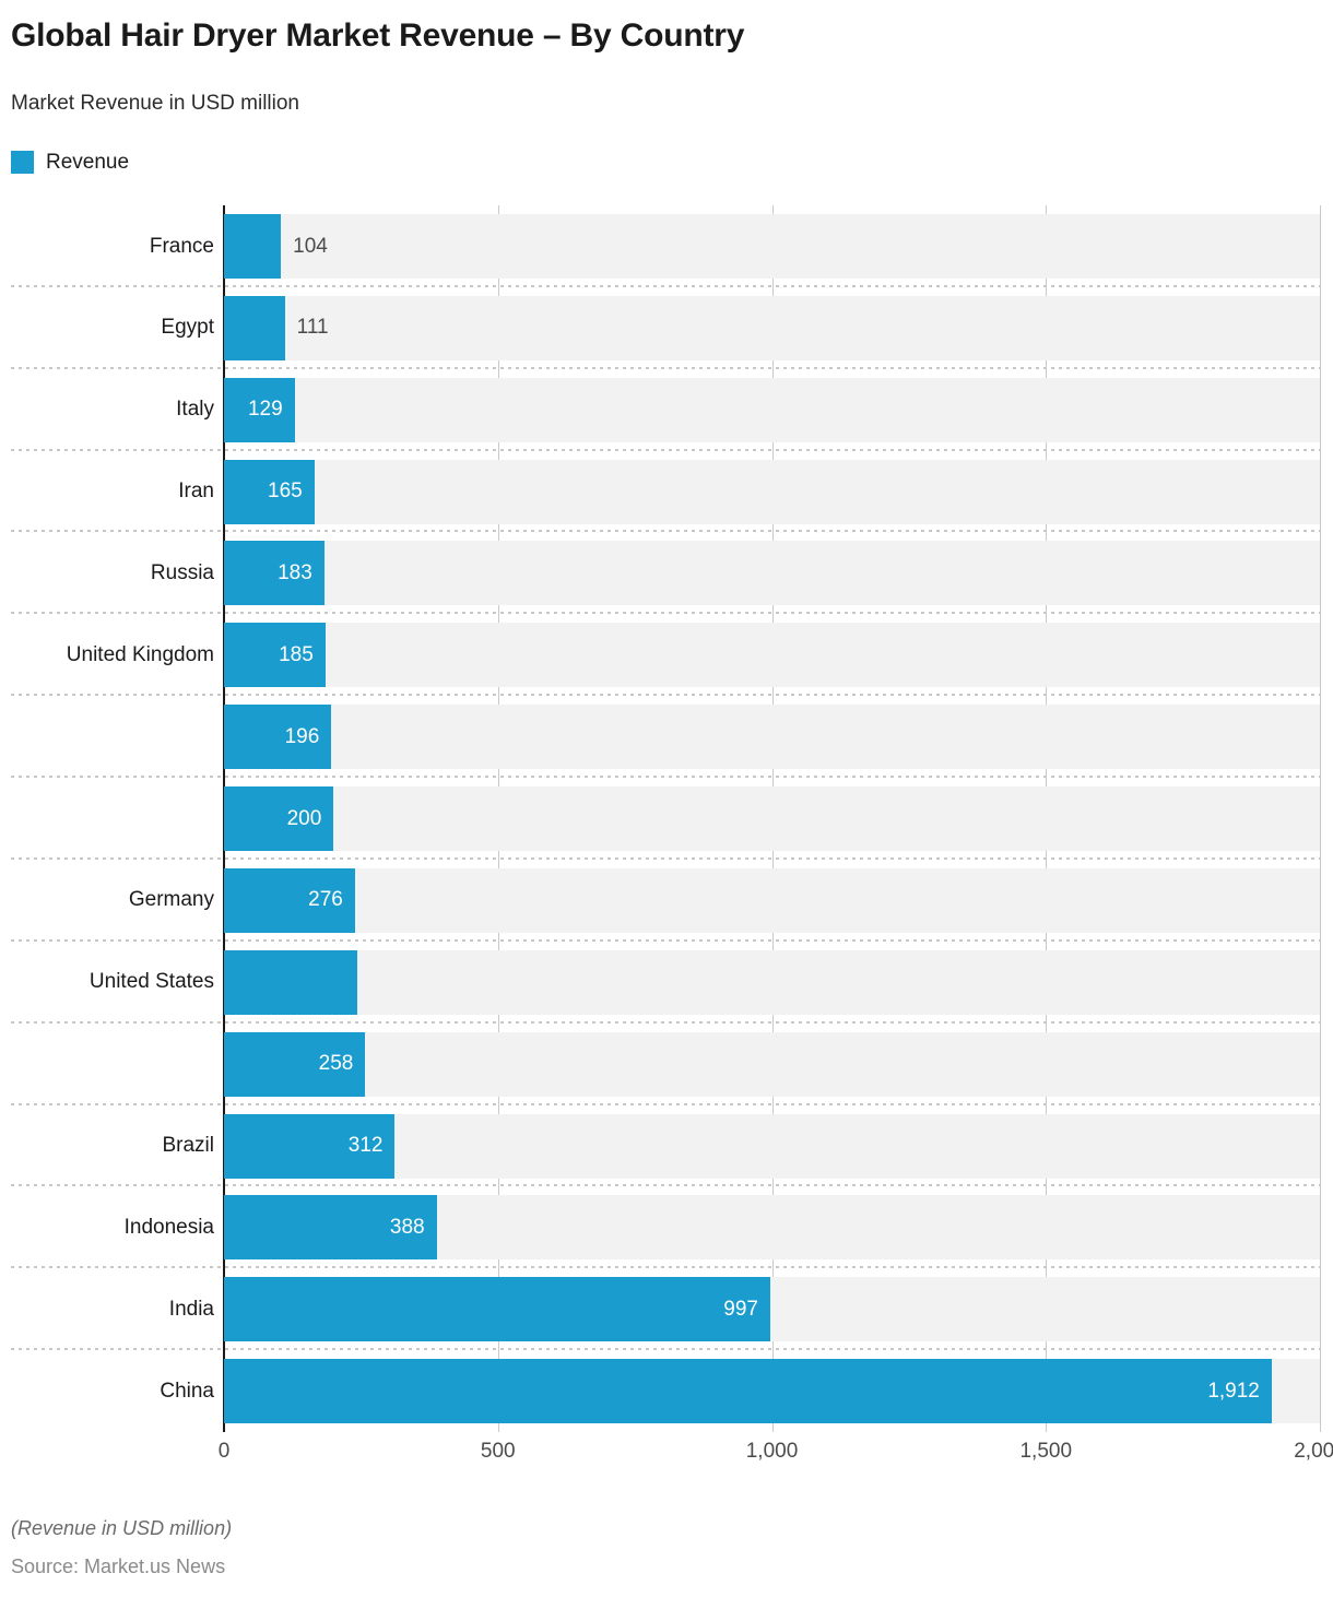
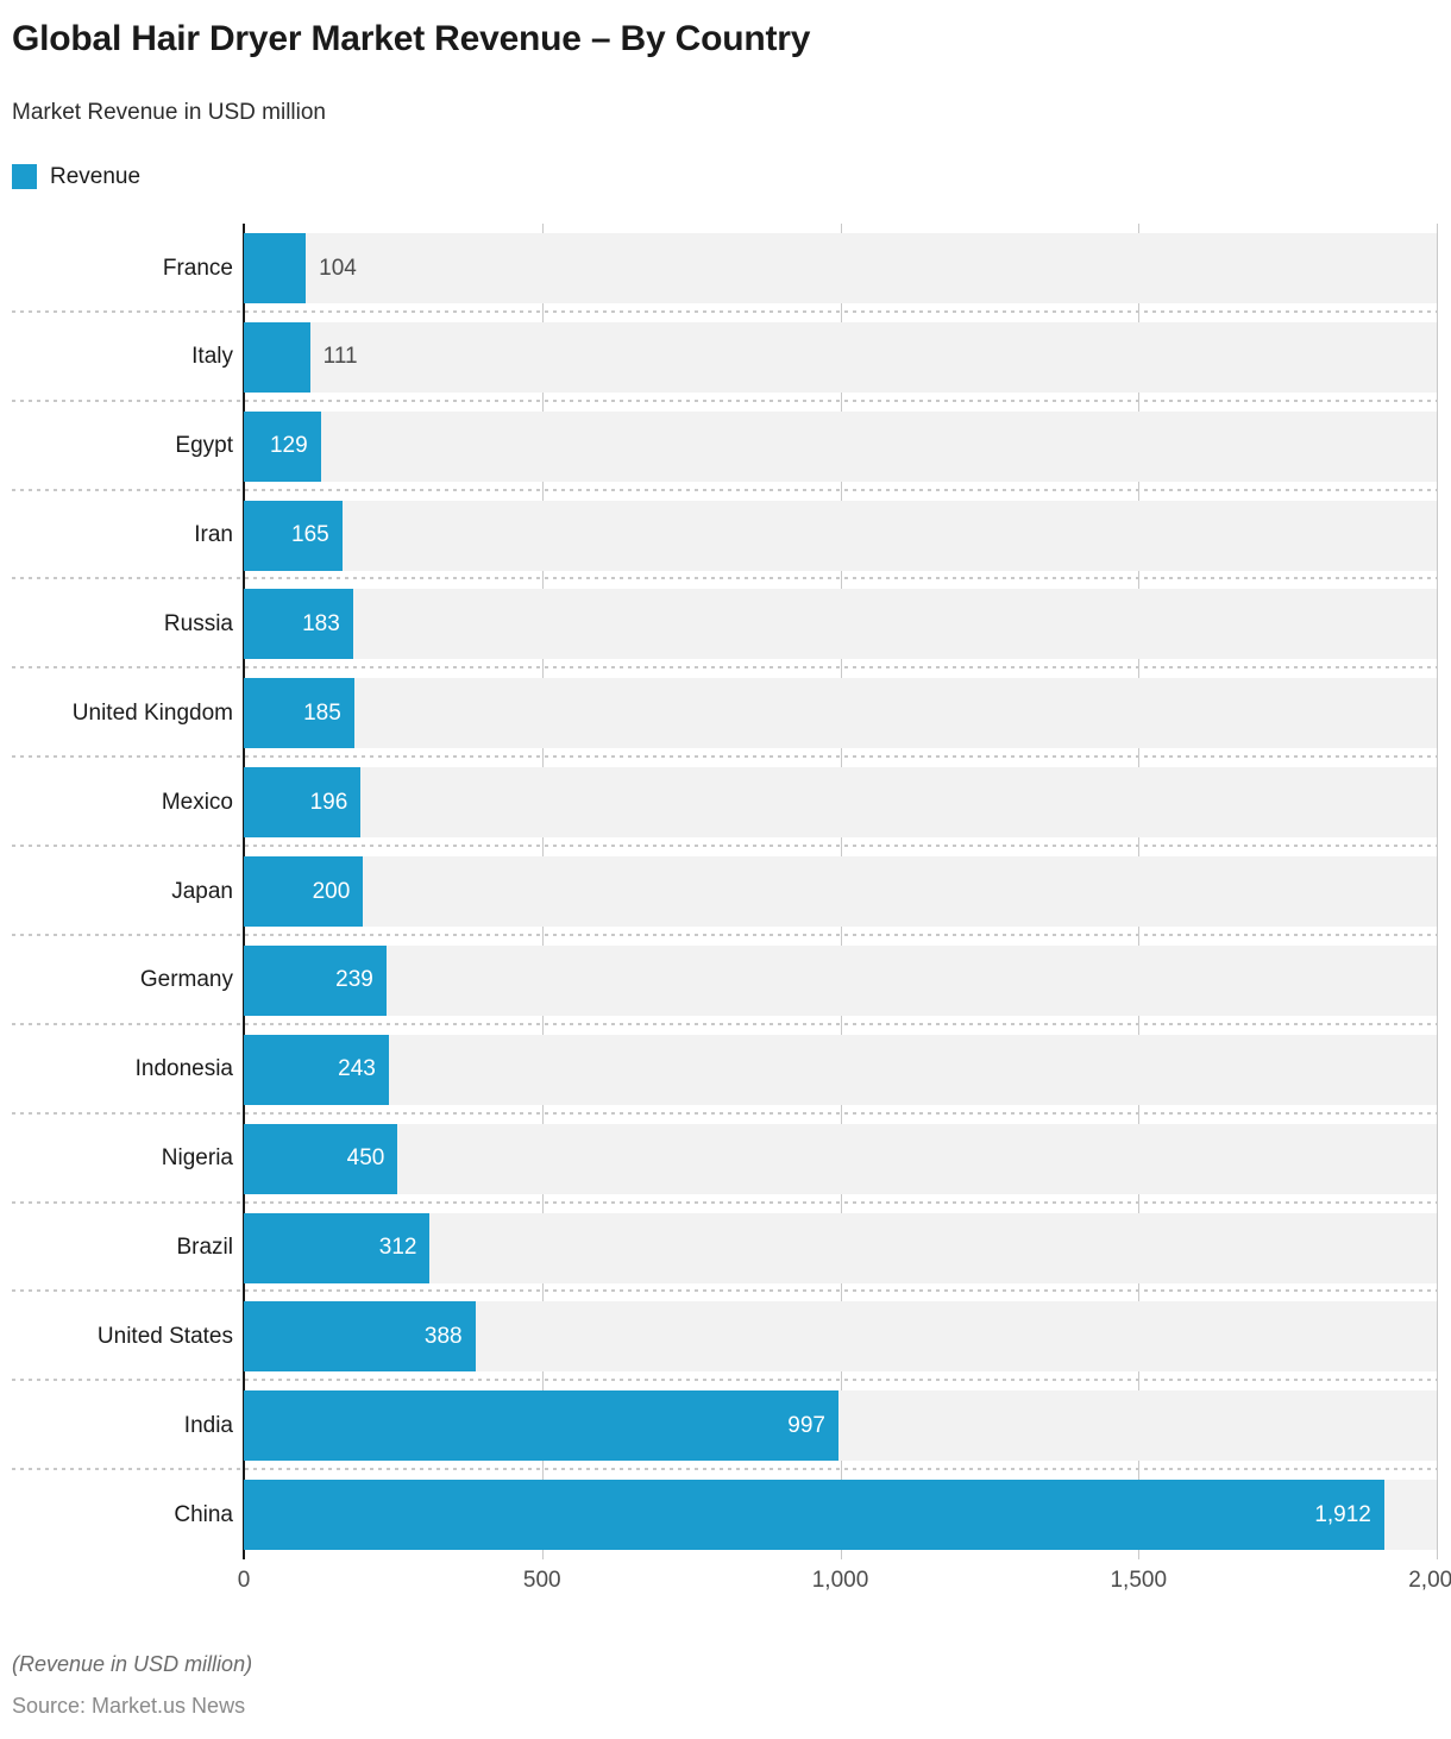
  Global Hair Dryer Market Revenue – By Country
  Market Revenue in USD million
  Revenue
  France
  104
- Egypt
+ Italy
  111
- Italy
+ Egypt
  129
  Iran
  165
  Russia
  183
  United Kingdom
  185
+ Mexico
  196
+ Japan
  200
  Germany
- 276
+ 239
- United States
+ Indonesia
+ 243
+ Nigeria
- 258
+ 450
  Brazil
  312
- Indonesia
+ United States
  388
  India
  997
  China
  1,912
  0
  500
  1,000
  1,500
  2,00
  (Revenue in USD million)
  Source: Market.us News
